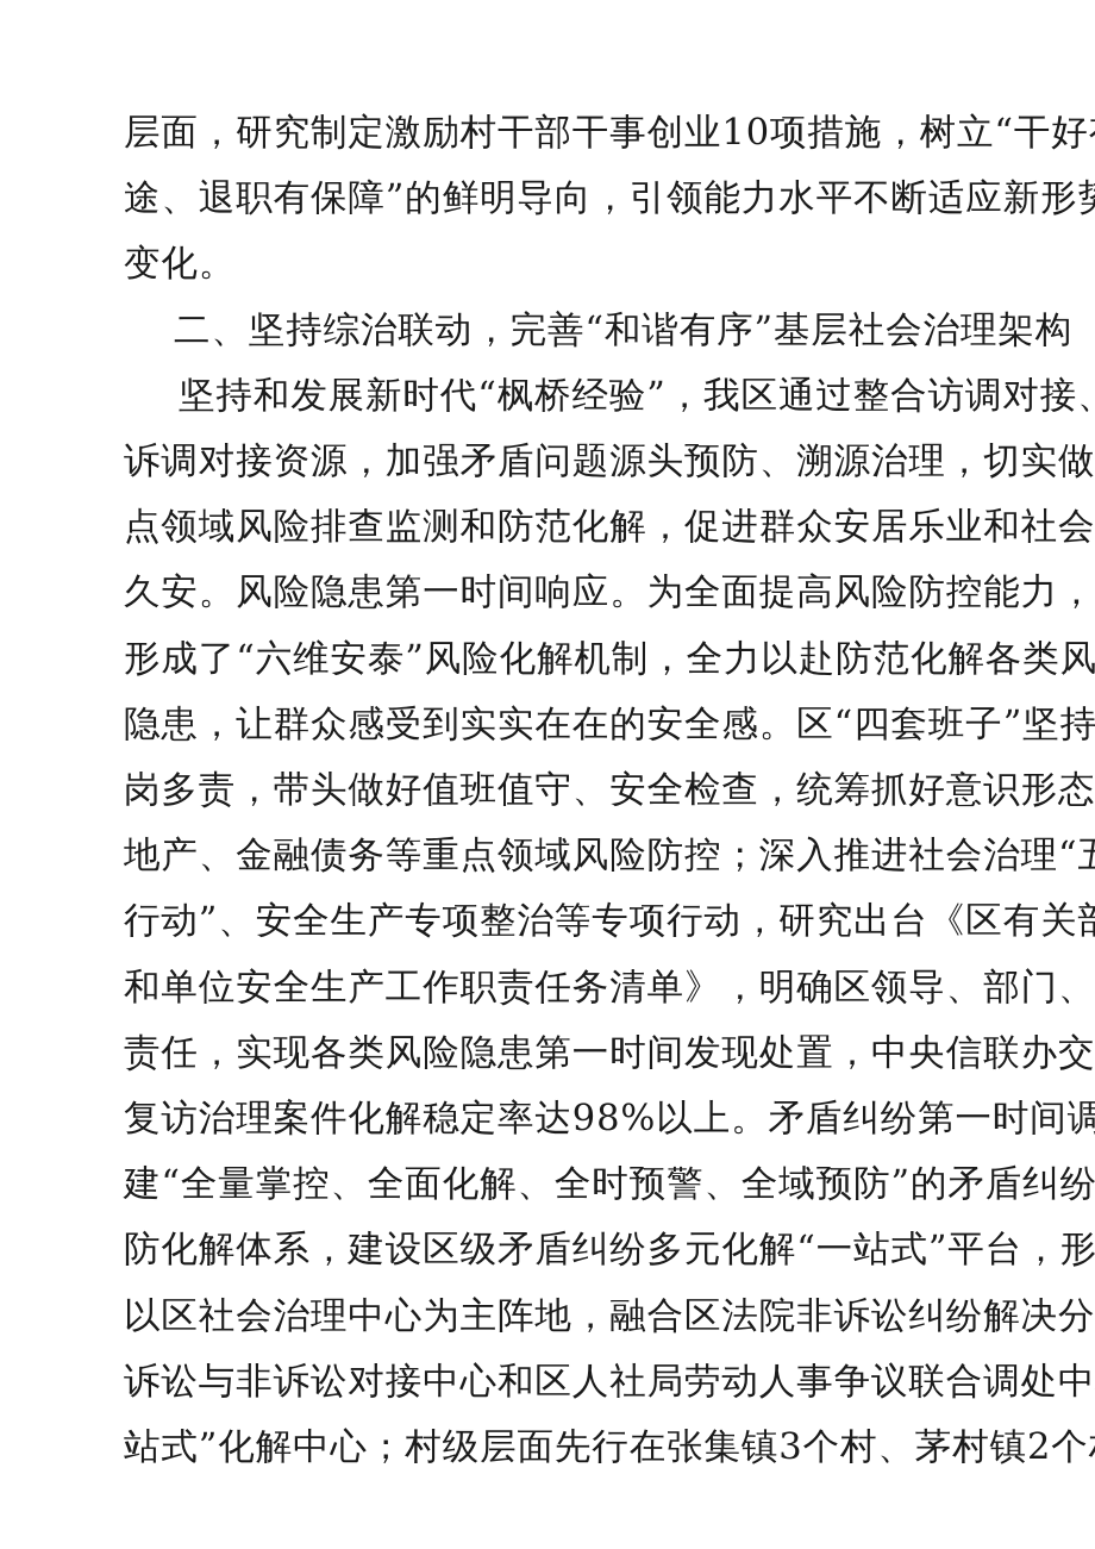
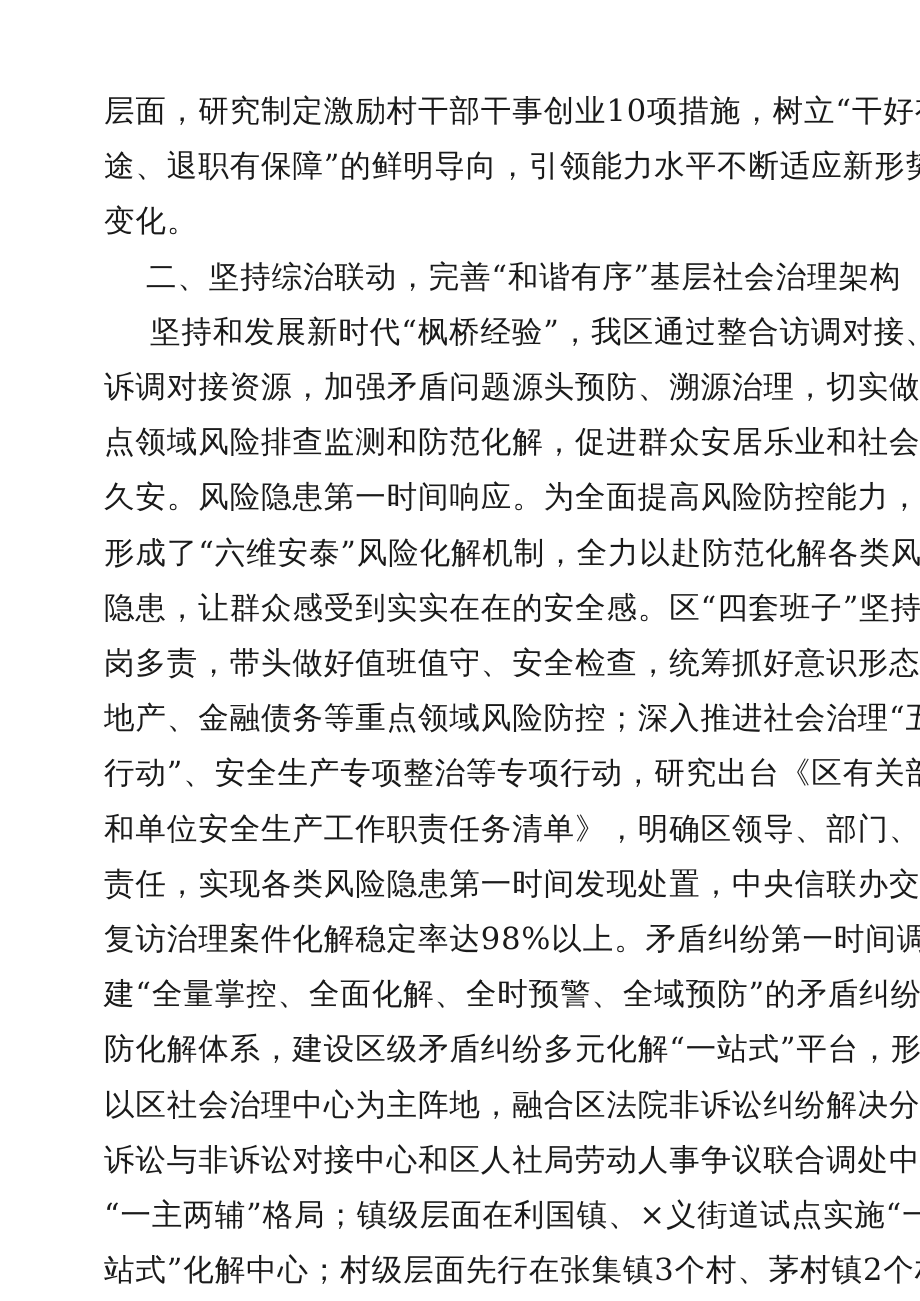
  层面，研究制定激励村干部干事创业10项措施，树立“干好
  途、退职有保障”的鲜明导向，引领能力水平不断适应新形
  变化。
  二、坚持综治联动，完善“和谐有序”基层社会治理架构
  坚持和发展新时代“枫桥经验”，我区通过整合访调对接
  诉调对接资源，加强矛盾问题源头预防、溯源治理，切实做
  点领域风险排查监测和防范化解，促进群众安居乐业和社会
  久安。风险隐患第一时间响应。为全面提高风险防控能力，
  形成了“六维安泰”风险化解机制，全力以赴防范化解各类风
  隐患，让群众感受到实实在在的安全感。区“四套班子”坚持
  岗多责，带头做好值班值守、安全检查，统筹抓好意识形态
  地产、金融债务等重点领域风险防控；深入推进社会治理“
  行动”、安全生产专项整治等专项行动，研究出台《区有关
  和单位安全生产工作职责任务清单》，明确区领导、部门、
  责任，实现各类风险隐患第一时间发现处置，中央信联办交
  复访治理案件化解稳定率达98%以上。矛盾纠纷第一时间调
  建“全量掌控、全面化解、全时预警、全域预防”的矛盾纠纷
  防化解体系，建设区级矛盾纠纷多元化解“一站式”平台，形
  以区社会治理中心为主阵地，融合区法院非诉讼纠纷解决分
  诉讼与非诉讼对接中心和区人社局劳动人事争议联合调处中
+ “一主两辅”格局；镇级层面在利国镇、×义街道试点实施“一
  站式”化解中心；村级层面先行在张集镇3个村、茅村镇2个
